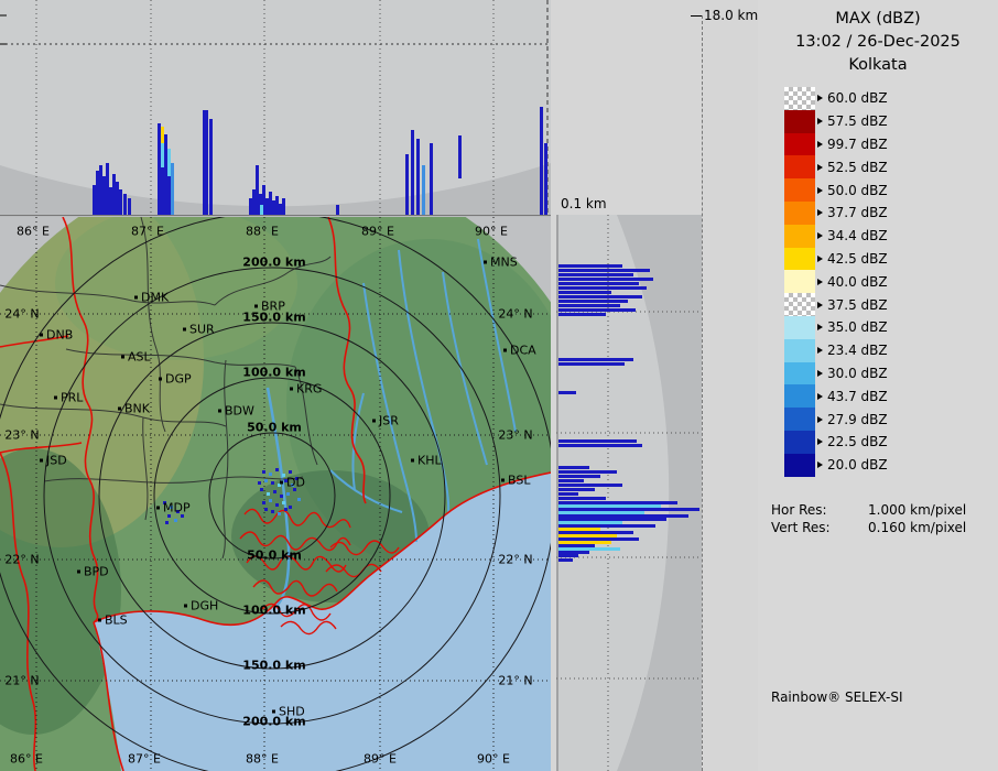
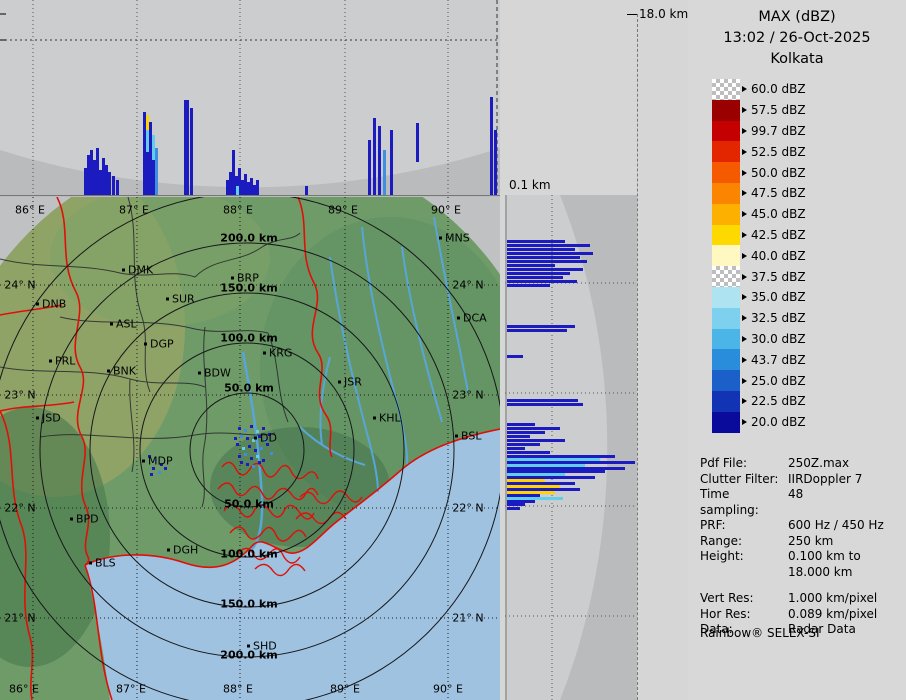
  DMK
  BRP
  SUR
  DNB
  ASL
  DGP
  KRG
  PRL
  BNK
  BDW
  JSR
  MNS
  DCA
  KHL
  BSL
  JSD
  MDP
  DD
  BPD
  DGH
  BLS
  SHD
  86° E
  87° E
  88° E
  89° E
  90° E
  86° E
  87° E
  88° E
  89° E
  90° E
  24° N
  23° N
  22° N
  21° N
  24° N
  23° N
  22° N
  21° N
  200.0 km
  150.0 km
  100.0 km
  50.0 km
  50.0 km
  100.0 km
  150.0 km
  200.0 km
  18.0 km
  0.1 km
  MAX (dBZ)
- 13:02 / 26-Dec-2025
+ 13:02 / 26-Oct-2025
  Kolkata
  60.0 dBZ
  57.5 dBZ
  99.7 dBZ
  52.5 dBZ
  50.0 dBZ
- 37.7 dBZ
+ 47.5 dBZ
- 34.4 dBZ
+ 45.0 dBZ
  42.5 dBZ
  40.0 dBZ
  37.5 dBZ
  35.0 dBZ
- 23.4 dBZ
+ 32.5 dBZ
  30.0 dBZ
  43.7 dBZ
- 27.9 dBZ
+ 25.0 dBZ
  22.5 dBZ
  20.0 dBZ
+ Pdf File:
+ 250Z.max
+ Clutter Filter:
+ IIRDoppler 7
+ Time sampling:
+ 48
+ PRF:
+ 600 Hz / 450 Hz
+ Range:
+ 250 km
+ Height:
+ 0.100 km to
+ 18.000 km
- Hor Res:
+ Vert Res:
  1.000 km/pixel
- Vert Res:
+ Hor Res:
- 0.160 km/pixel
+ 0.089 km/pixel
+ Data:
+ Radar Data
  Rainbow® SELEX-SI
